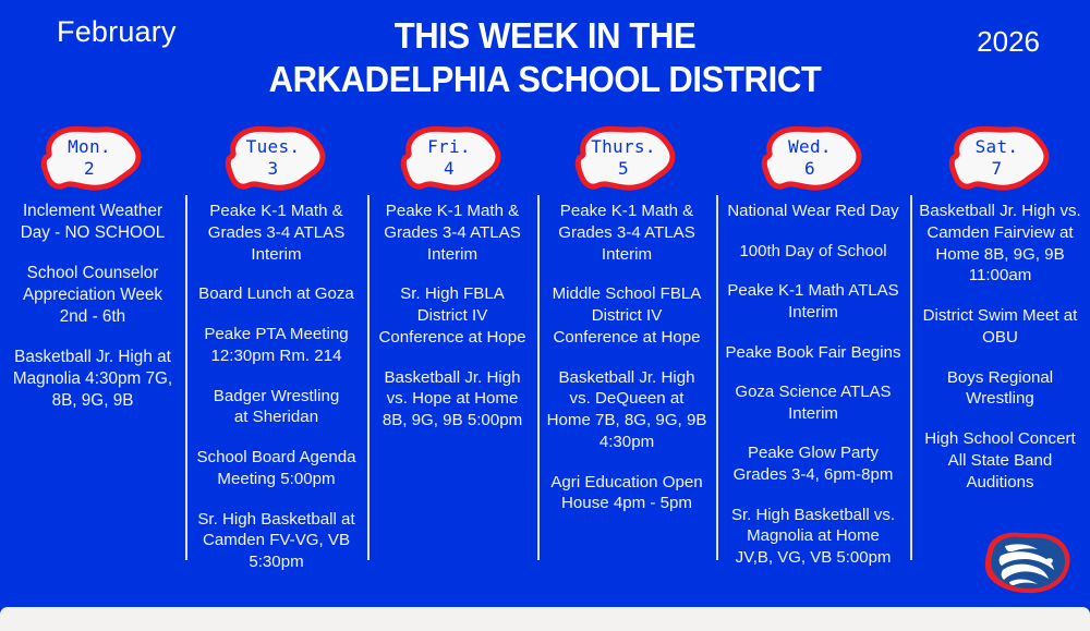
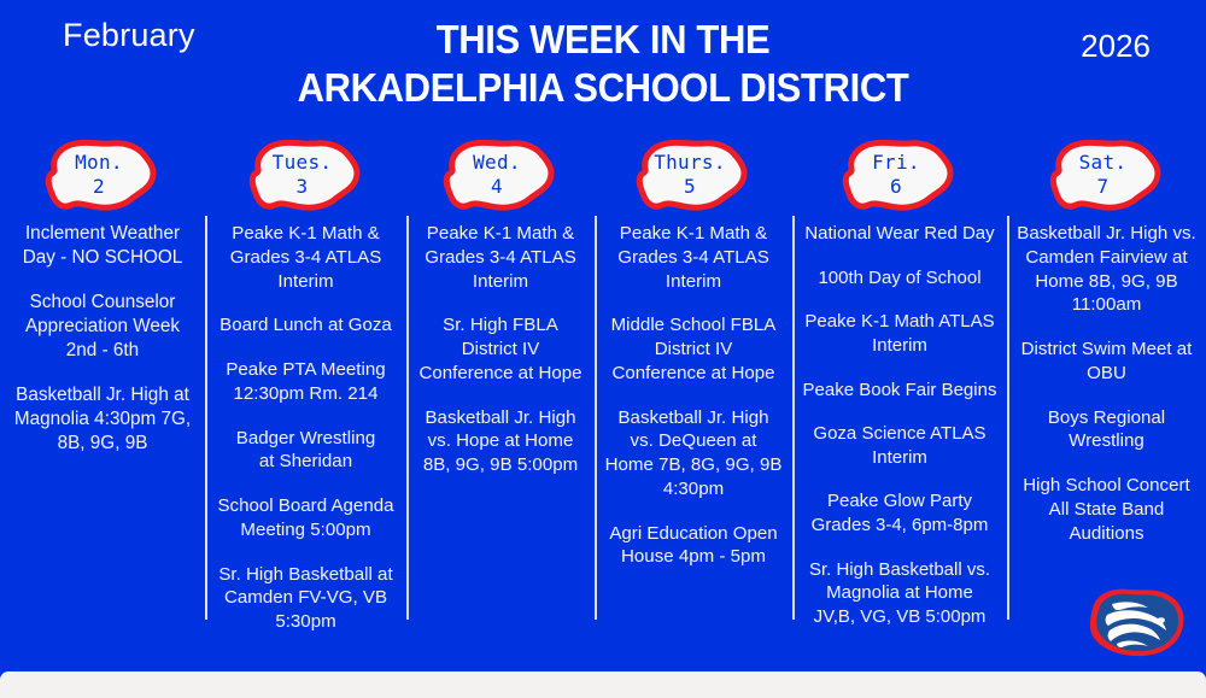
  February
  THIS WEEK IN THE
  ARKADELPHIA SCHOOL DISTRICT
  2026
  Mon.
  2
  Inclement Weather
  Day - NO SCHOOL
  School Counselor
  Appreciation Week
  2nd - 6th
  Basketball Jr. High at
  Magnolia 4:30pm 7G,
  8B, 9G, 9B
  Tues.
  3
  Peake K-1 Math &
  Grades 3-4 ATLAS
  Interim
  Board Lunch at Goza
  Peake PTA Meeting
  12:30pm Rm. 214
  Badger Wrestling
  at Sheridan
  School Board Agenda
  Meeting 5:00pm
  Sr. High Basketball at
  Camden FV-VG, VB
  5:30pm
- Fri.
+ Wed.
  4
  Peake K-1 Math &
  Grades 3-4 ATLAS
  Interim
  Sr. High FBLA
  District IV
  Conference at Hope
  Basketball Jr. High
  vs. Hope at Home
  8B, 9G, 9B 5:00pm
  Thurs.
  5
  Peake K-1 Math &
  Grades 3-4 ATLAS
  Interim
  Middle School FBLA
  District IV
  Conference at Hope
  Basketball Jr. High
  vs. DeQueen at
  Home 7B, 8G, 9G, 9B
  4:30pm
  Agri Education Open
  House 4pm - 5pm
- Wed.
+ Fri.
  6
  National Wear Red Day
  100th Day of School
  Peake K-1 Math ATLAS
  Interim
  Peake Book Fair Begins
  Goza Science ATLAS
  Interim
  Peake Glow Party
  Grades 3-4, 6pm-8pm
  Sr. High Basketball vs.
  Magnolia at Home
  JV,B, VG, VB 5:00pm
  Sat.
  7
  Basketball Jr. High vs.
  Camden Fairview at
  Home 8B, 9G, 9B
  11:00am
  District Swim Meet at
  OBU
  Boys Regional
  Wrestling
  High School Concert
  All State Band
  Auditions
